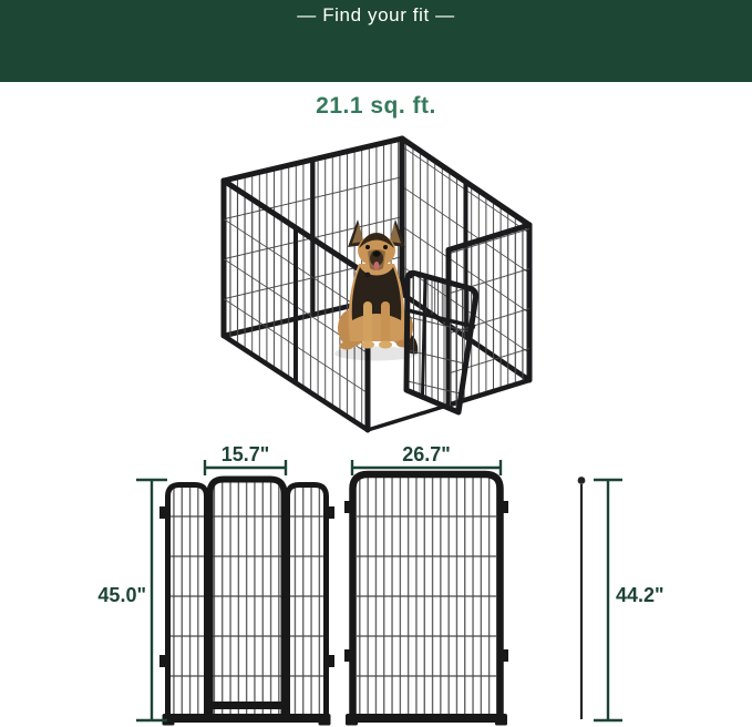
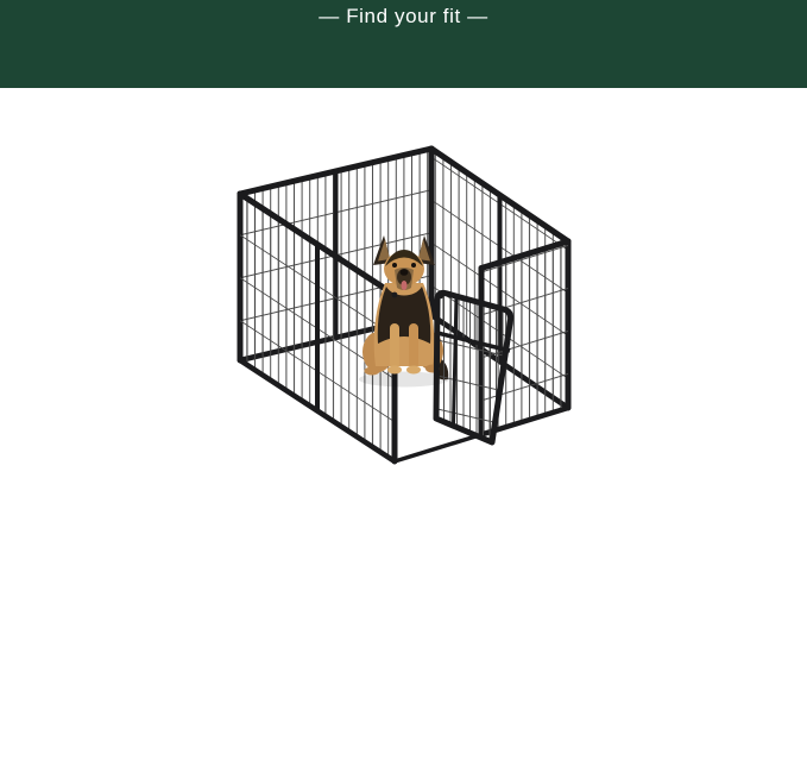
  — Find your fit —
- 21.1 sq. ft.
- 15.7"
- 45.0"
- 26.7"
- 44.2"
